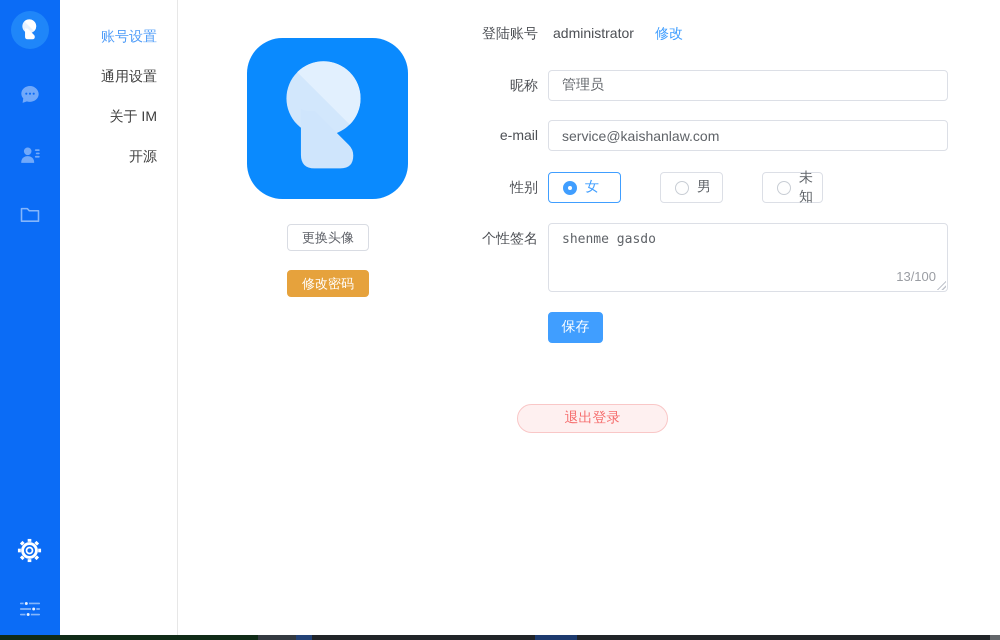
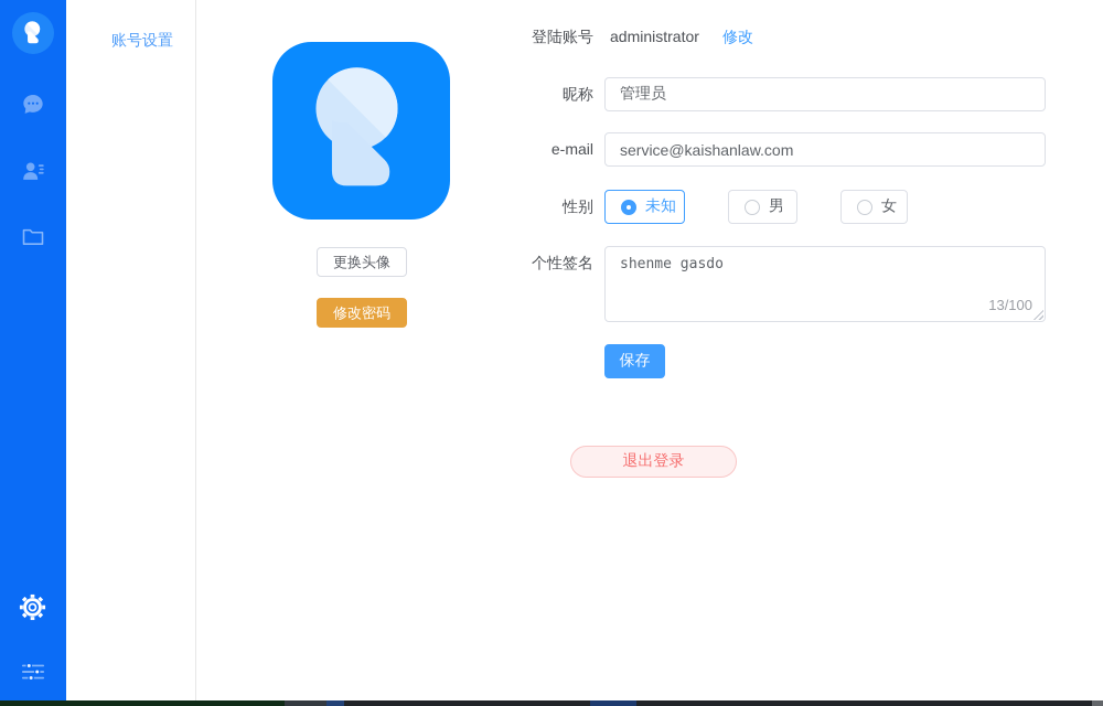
  账号设置
- 通用设置
- 关于 IM
- 开源
  更换头像
  修改密码
  登陆账号
  administrator
  修改
  昵称
  管理员
  e-mail
  service@kaishanlaw.com
  性别
- 女
+ 未知
  男
- 未知
+ 女
  个性签名
  shenme gasdo
  13/100
  保存
  退出登录
